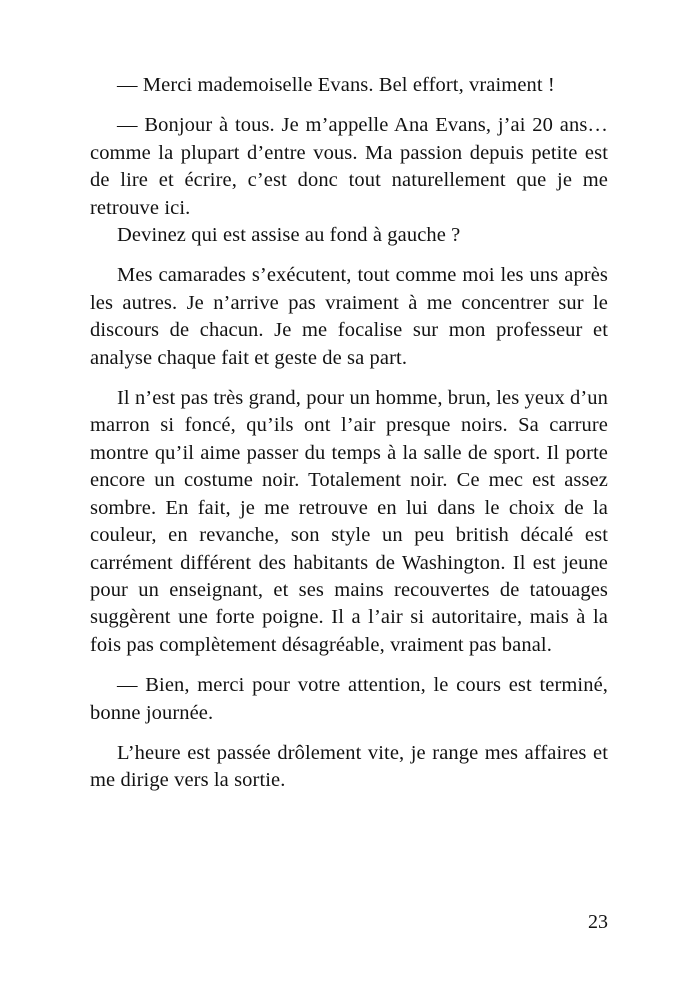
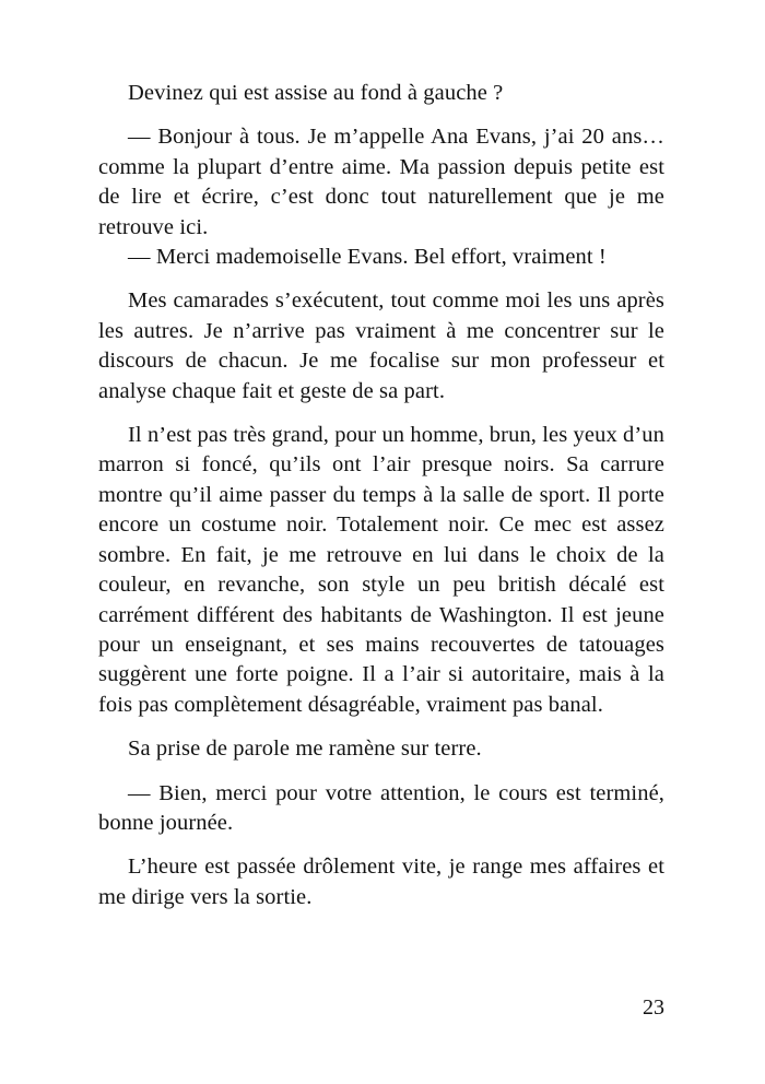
- — Merci mademoiselle Evans. Bel effort, vraiment !
+ Devinez qui est assise au fond à gauche ?
- — Bonjour à tous. Je m’appelle Ana Evans, j’ai 20 ans… comme la plupart d’entre vous. Ma passion depuis petite est de lire et écrire, c’est donc tout naturellement que je me retrouve ici.
+ — Bonjour à tous. Je m’appelle Ana Evans, j’ai 20 ans… comme la plupart d’entre aime. Ma passion depuis petite est de lire et écrire, c’est donc tout naturellement que je me retrouve ici.
- Devinez qui est assise au fond à gauche ?
+ — Merci mademoiselle Evans. Bel effort, vraiment !
  Mes camarades s’exécutent, tout comme moi les uns après les autres. Je n’arrive pas vraiment à me concentrer sur le discours de chacun. Je me focalise sur mon professeur et analyse chaque fait et geste de sa part.
  Il n’est pas très grand, pour un homme, brun, les yeux d’un marron si foncé, qu’ils ont l’air presque noirs. Sa carrure montre qu’il aime passer du temps à la salle de sport. Il porte encore un costume noir. Totalement noir. Ce mec est assez sombre. En fait, je me retrouve en lui dans le choix de la couleur, en revanche, son style un peu british décalé est carrément différent des habitants de Washington. Il est jeune pour un enseignant, et ses mains recouvertes de tatouages suggèrent une forte poigne. Il a l’air si autoritaire, mais à la fois pas complètement désagréable, vraiment pas banal.
+ Sa prise de parole me ramène sur terre.
  — Bien, merci pour votre attention, le cours est terminé, bonne journée.
  L’heure est passée drôlement vite, je range mes affaires et me dirige vers la sortie.
  23
